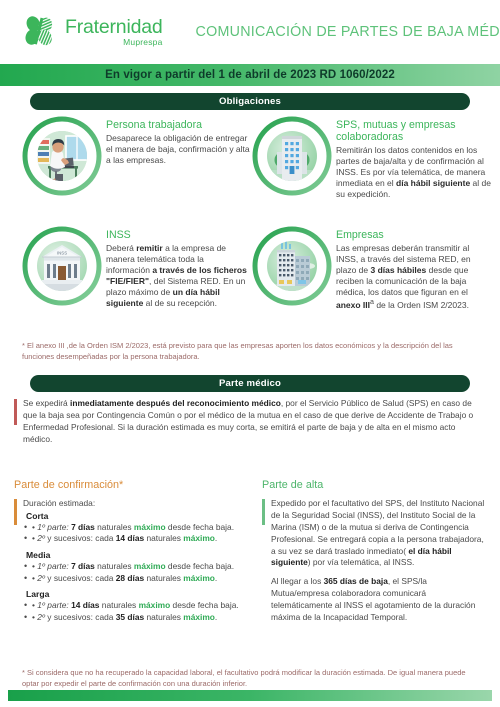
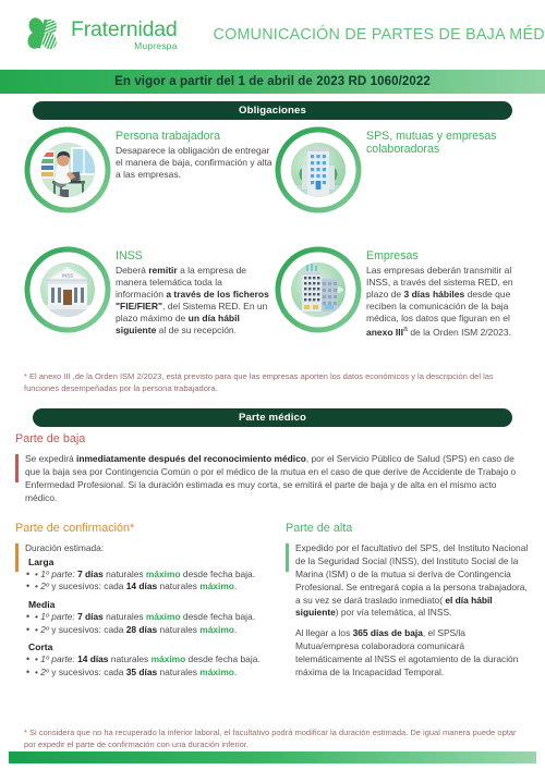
  Fraternidad
  Muprespa
  COMUNICACIÓN DE PARTES DE BAJA MÉD
  En vigor a partir del 1 de abril de 2023 RD 1060/2022
  Obligaciones
  Persona trabajadora
  Desaparece la obligación de entregar el manera de baja, confirmación y alta a las empresas.
  SPS, mutuas y empresas colaboradoras
- Remitirán los datos contenidos en los partes de baja/alta y de confirmación al INSS. Es por vía telemática, de manera inmediata en el día hábil siguiente al de su expedición.
  INSS
  Deberá remitir a la empresa de manera telemática toda la información a través de los ficheros "FIE/FIER", del Sistema RED. En un plazo máximo de un día hábil siguiente al de su recepción.
  Empresas
  Las empresas deberán transmitir al INSS, a través del sistema RED, en plazo de 3 días hábiles desde que reciben la comunicación de la baja médica, los datos que figuran en el anexo IIIa de la Orden ISM 2/2023.
  * El anexo III ,de la Orden ISM 2/2023, está previsto para que las empresas aporten los datos económicos y la descripción del las funciones desempeñadas por la persona trabajadora.
  Parte médico
+ Parte de baja
  Se expedirá inmediatamente después del reconocimiento médico, por el Servicio Público de Salud (SPS) en caso de que la baja sea por Contingencia Común o por el médico de la mutua en el caso de que derive de Accidente de Trabajo o Enfermedad Profesional. Si la duración estimada es muy corta, se emitirá el parte de baja y de alta en el mismo acto médico.
  Parte de confirmación*
  Duración estimada:
- Corta
+ Larga
  • 1º parte: 7 días naturales máximo desde fecha baja.
  • 2º y sucesivos: cada 14 días naturales máximo.
  Media
  • 1º parte: 7 días naturales máximo desde fecha baja.
  • 2º y sucesivos: cada 28 días naturales máximo.
- Larga
+ Corta
  • 1º parte: 14 días naturales máximo desde fecha baja.
  • 2º y sucesivos: cada 35 días naturales máximo.
  Parte de alta
  Expedido por el facultativo del SPS, del Instituto Nacional de la Seguridad Social (INSS), del Instituto Social de la Marina (ISM) o de la mutua si deriva de Contingencia Profesional. Se entregará copia a la persona trabajadora, a su vez se dará traslado inmediato( el día hábil siguiente) por vía telemática, al INSS.
  Al llegar a los 365 días de baja, el SPS/la Mutua/empresa colaboradora comunicará telemáticamente al INSS el agotamiento de la duración máxima de la Incapacidad Temporal.
- * Si considera que no ha recuperado la capacidad laboral, el facultativo podrá modificar la duración estimada. De igual manera puede optar por expedir el parte de confirmación con una duración inferior.
+ * Si considera que no ha recuperado la inferior laboral, el facultativo podrá modificar la duración estimada. De igual manera puede optar por expedir el parte de confirmación con una duración inferior.
